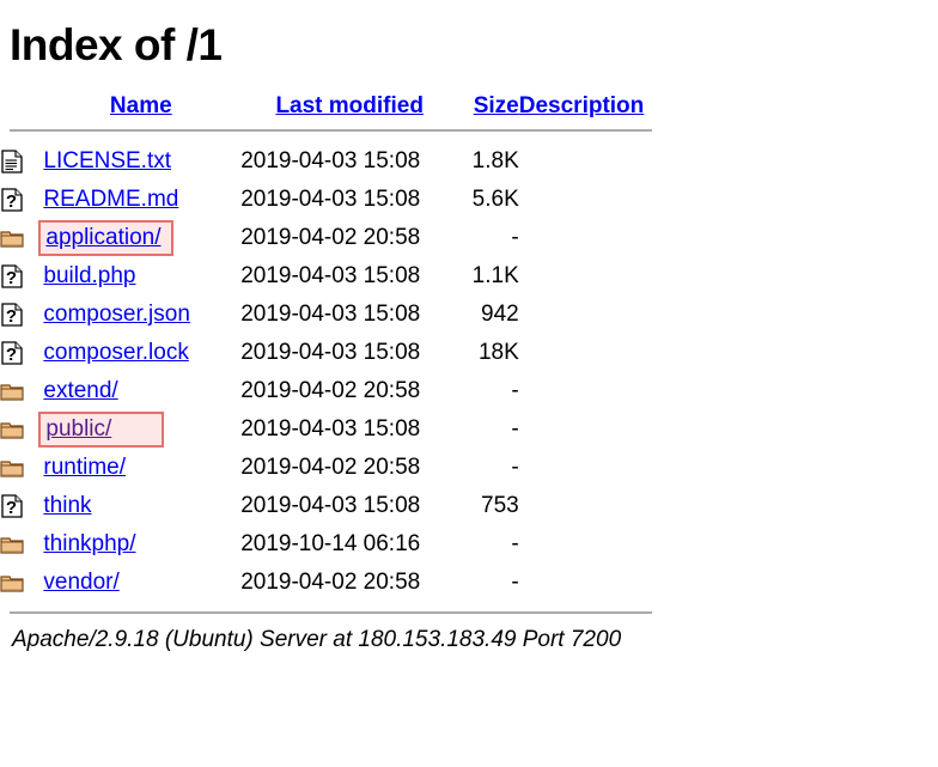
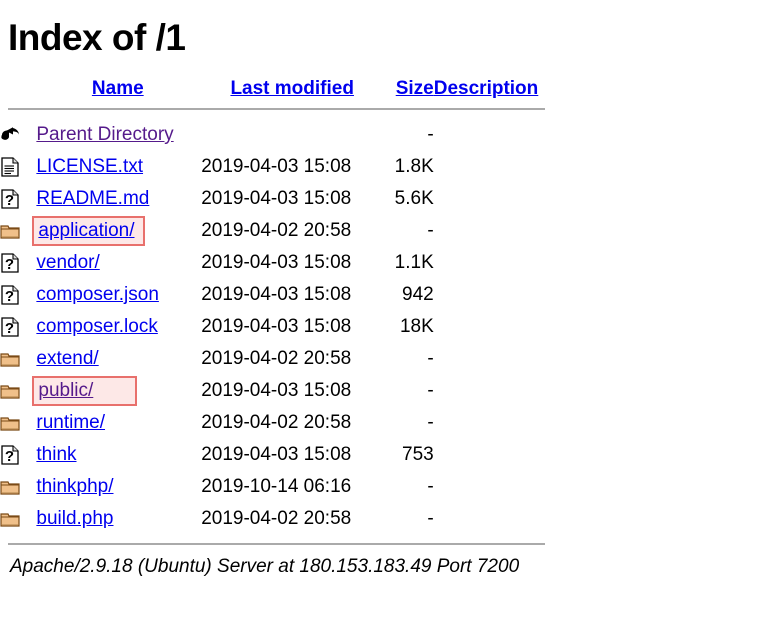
  Index of /1
  	Name	Last modified	Size	Description
+ 	Parent Directory		-
  	LICENSE.txt	2019-04-03 15:08	1.8K
  ?	README.md	2019-04-03 15:08	5.6K
  	application/	2019-04-02 20:58	-
- ?	build.php	2019-04-03 15:08	1.1K
+ ?	vendor/	2019-04-03 15:08	1.1K
  ?	composer.json	2019-04-03 15:08	942
  ?	composer.lock	2019-04-03 15:08	18K
  	extend/	2019-04-02 20:58	-
  	public/	2019-04-03 15:08	-
  	runtime/	2019-04-02 20:58	-
  ?	think	2019-04-03 15:08	753
  	thinkphp/	2019-10-14 06:16	-
- 	vendor/	2019-04-02 20:58	-
+ 	build.php	2019-04-02 20:58	-
  Apache/2.9.18 (Ubuntu) Server at 180.153.183.49 Port 7200
